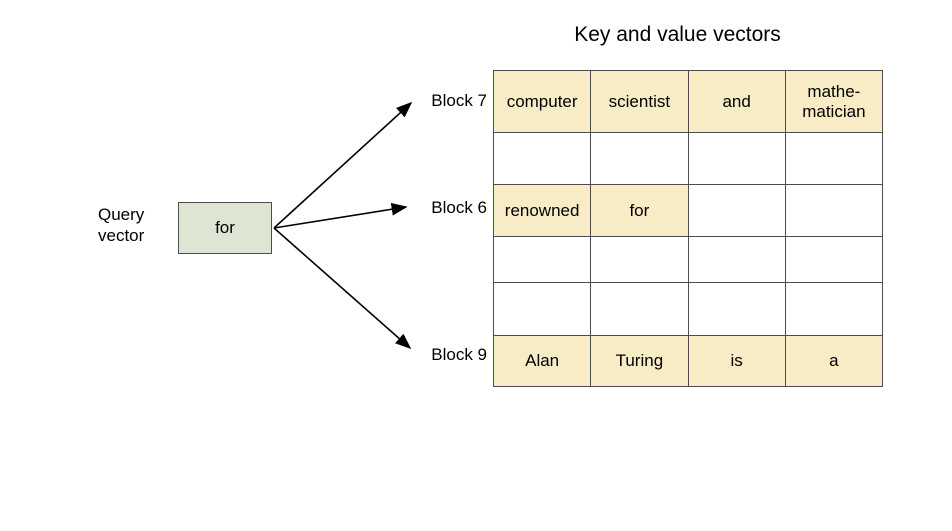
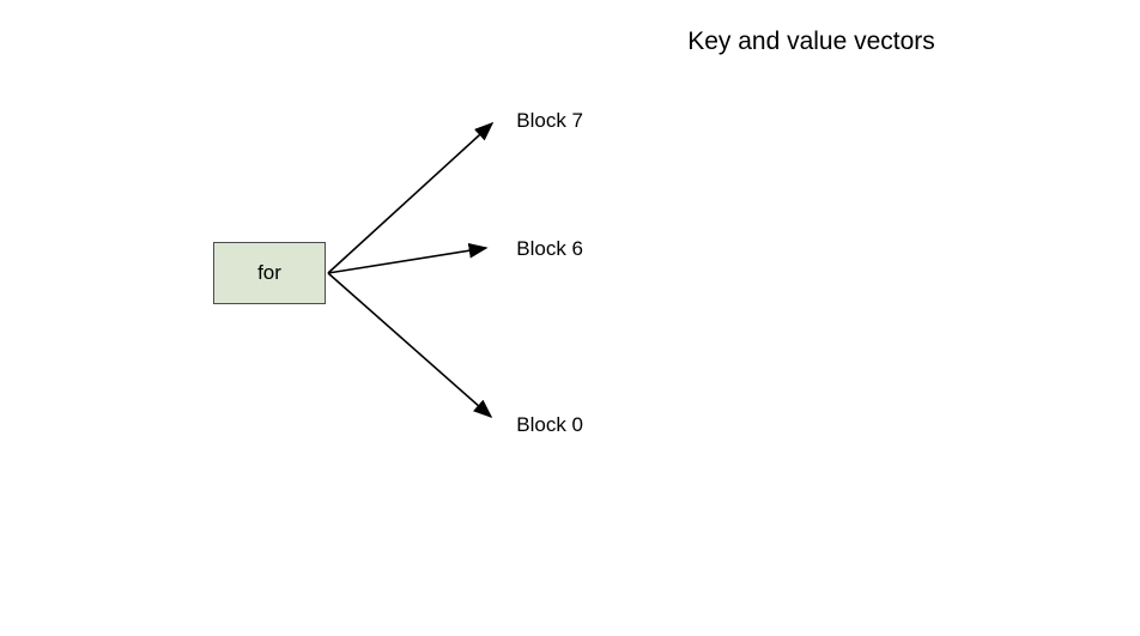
  Key and value vectors
- Query
- vector
  for
  Block 7
  Block 6
- Block 9
+ Block 0
- computer	scientist	and	mathe-matician
- renowned	for
- Alan	Turing	is	a
